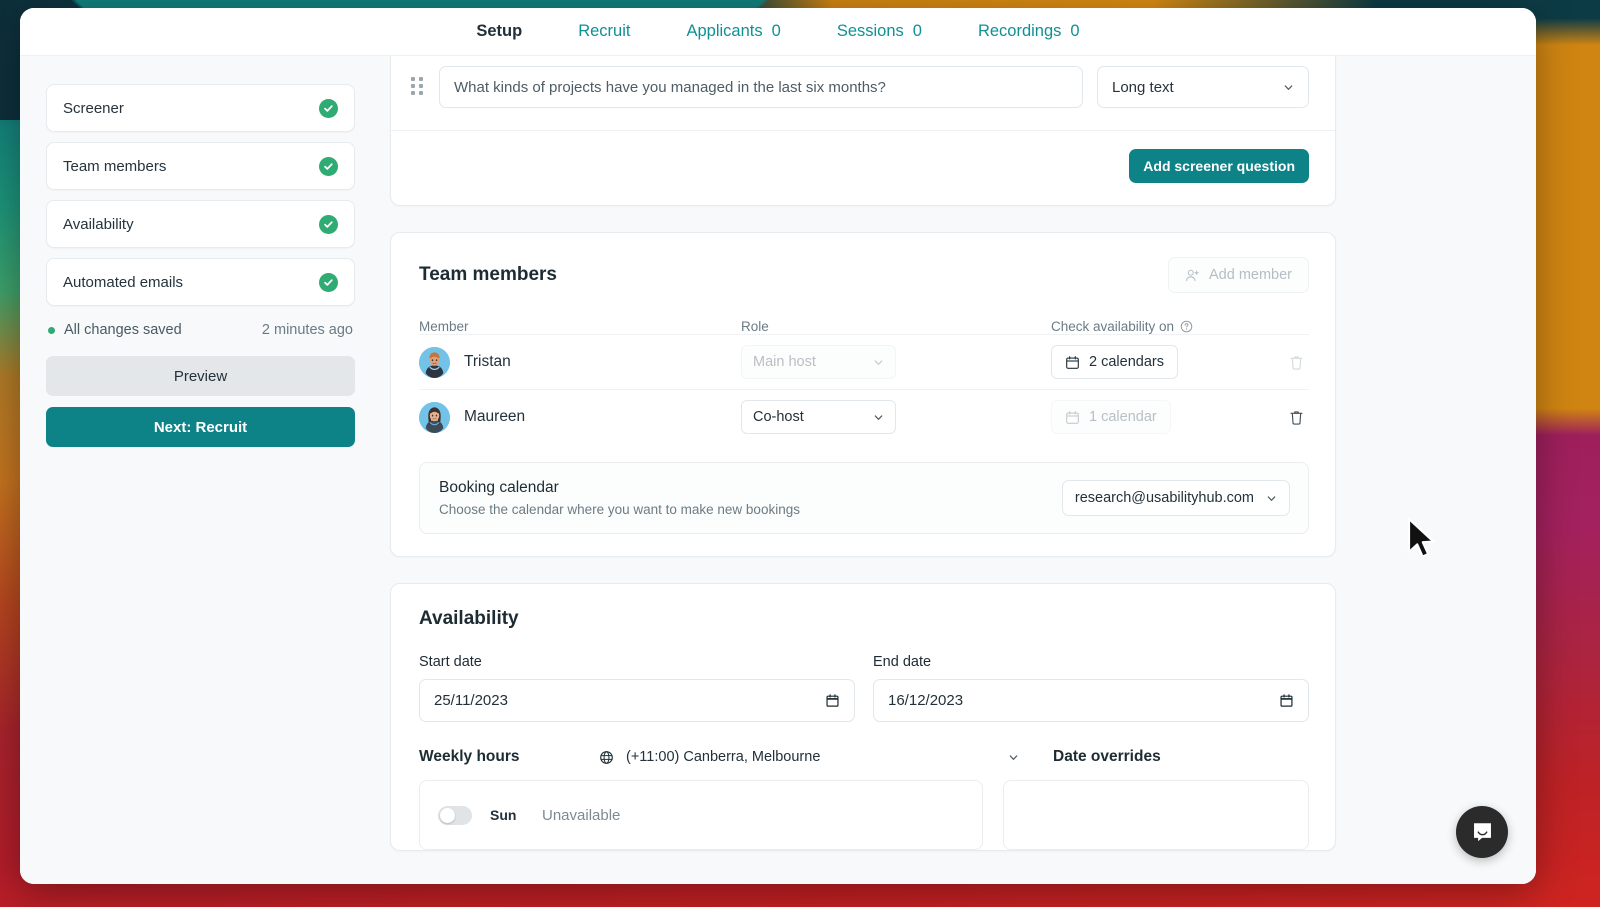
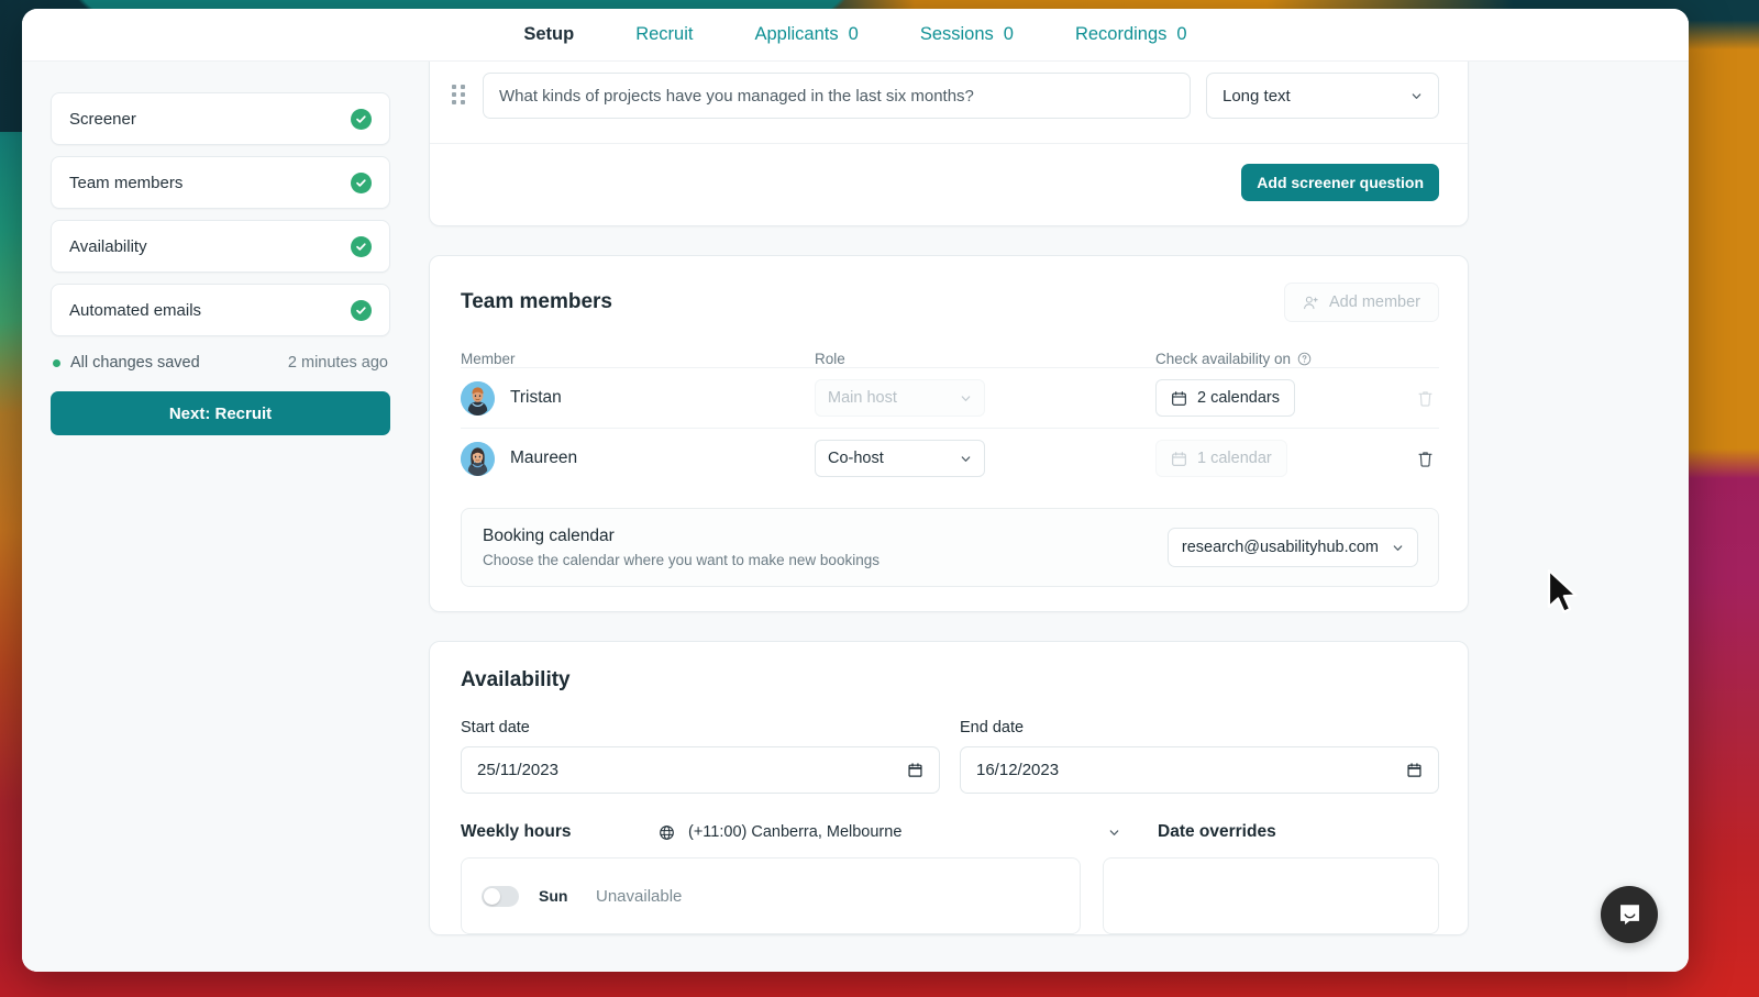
  Setup
  Recruit
  Applicants
  0
  Sessions
  0
  Recordings
  0
  Screener
  Team members
  Availability
  Automated emails
  All changes saved
  2 minutes ago
- Preview
  Next: Recruit
  What kinds of projects have you managed in the last six months?
  Long text
  Add screener question
  Team members
  Add member
  Member
  Role
  Check availability on
  Tristan
  Main host
  2 calendars
  Maureen
  Co-host
  1 calendar
  Booking calendar
  Choose the calendar where you want to make new bookings
  research@usabilityhub.com
  Availability
  Start date
  25/11/2023
  End date
  16/12/2023
  Weekly hours
  (+11:00) Canberra, Melbourne
  Date overrides
  Sun
  Unavailable
